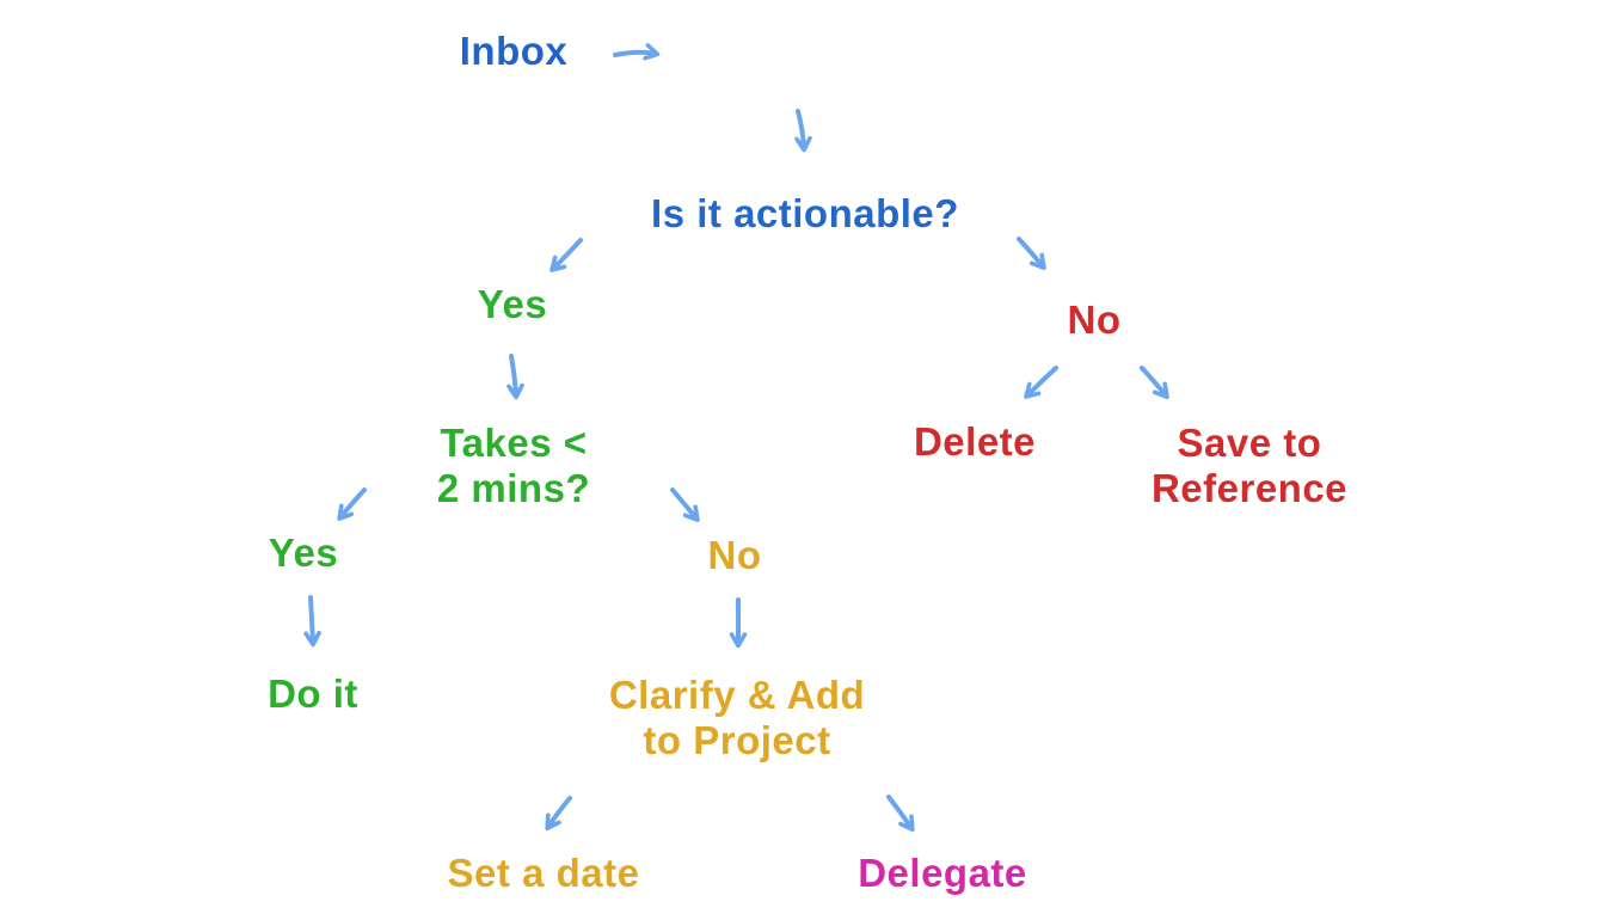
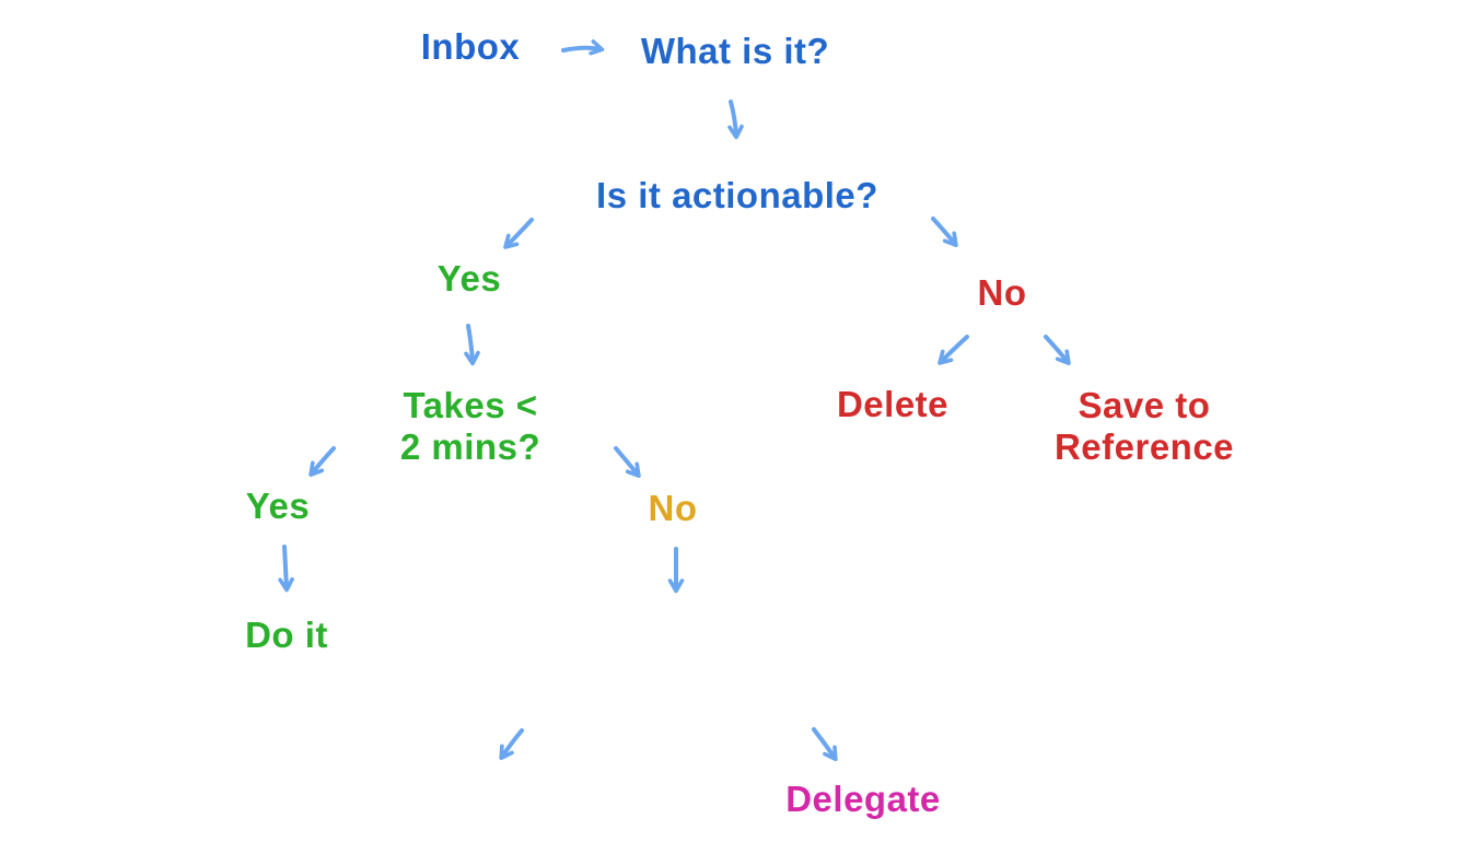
  Inbox
+ What is it?
  Is it actionable?
  Yes
  No
  Takes <
  2 mins?
  Yes
  No
  Do it
- Clarify & Add
- to Project
- Set a date
  Delegate
  Delete
  Save to
  Reference
